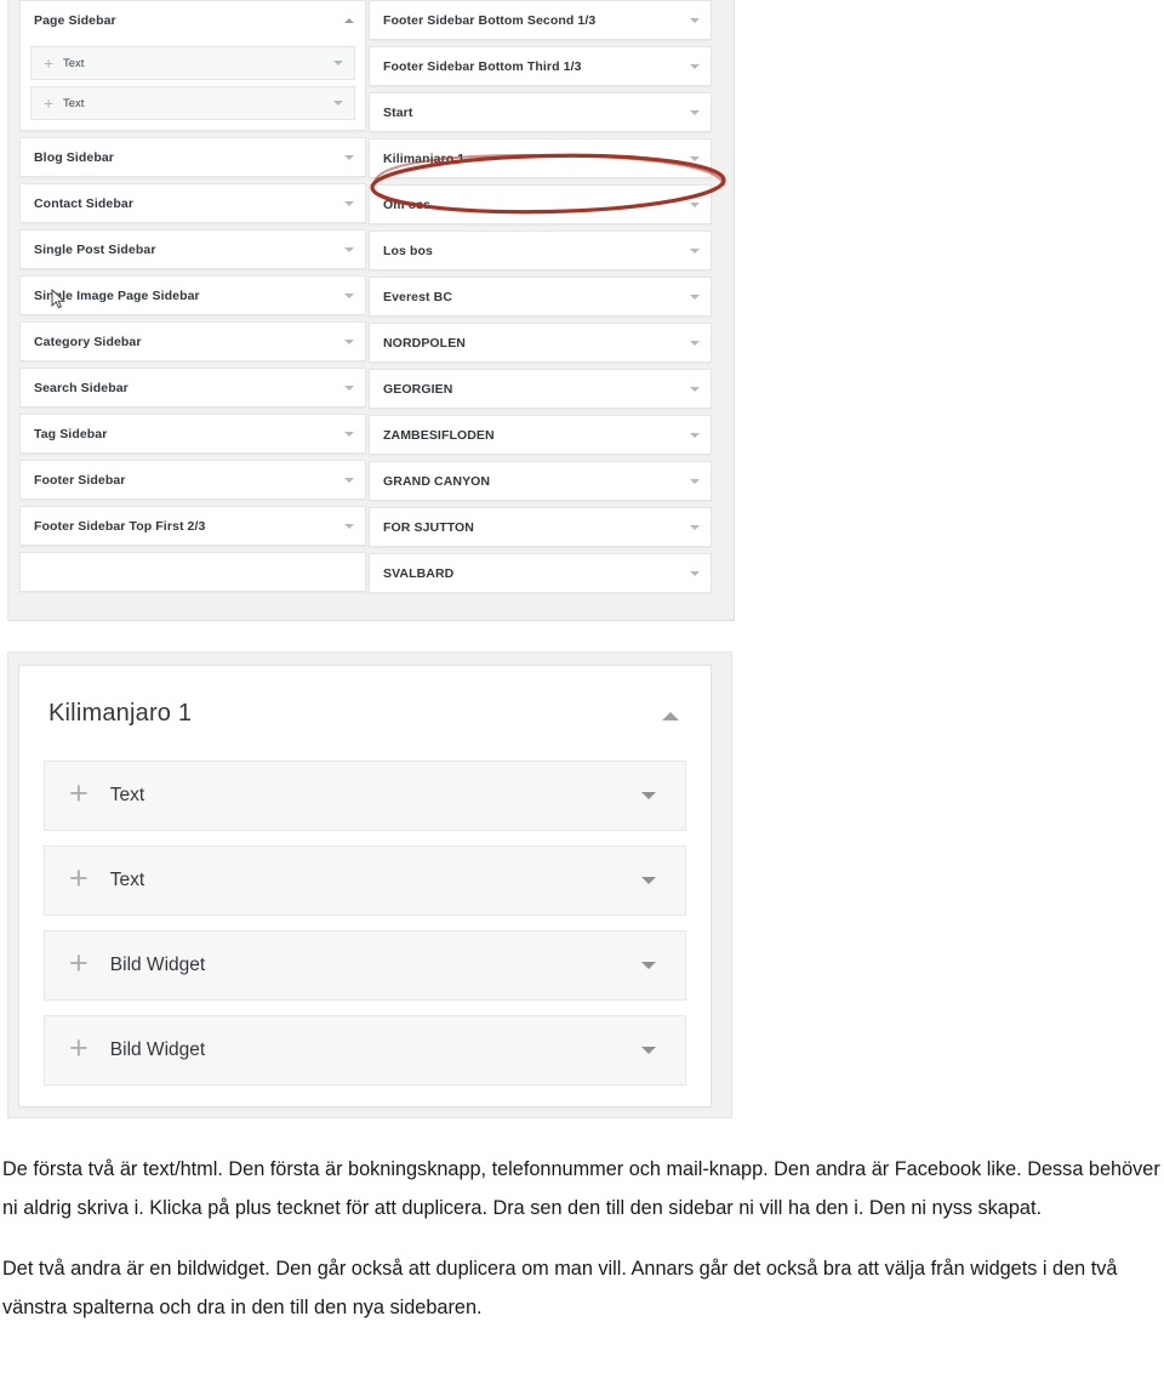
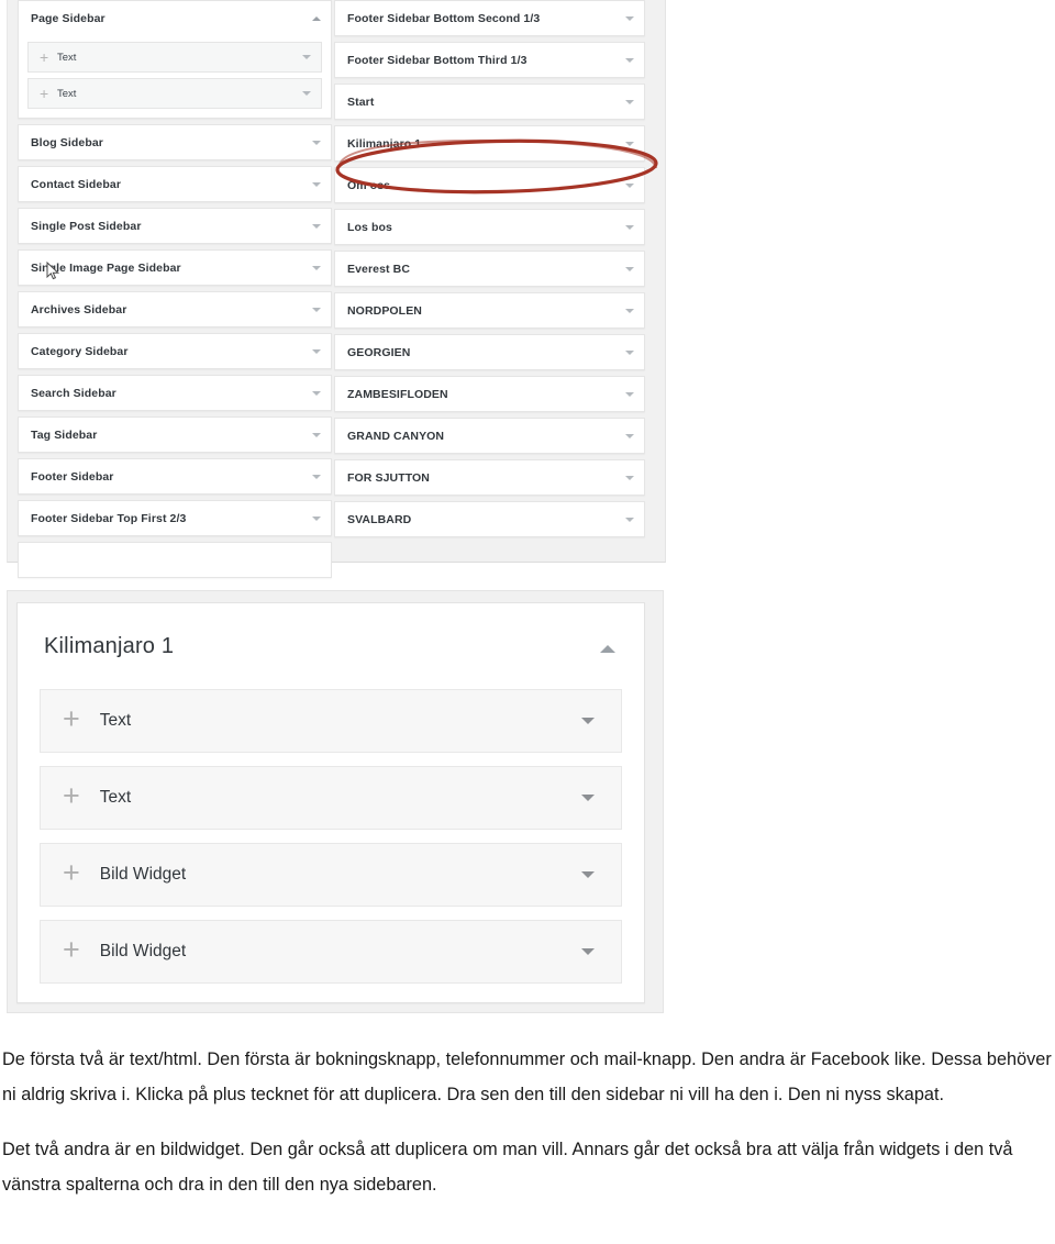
  Page Sidebar
  +
  Text
  +
  Text
  Blog Sidebar
  Contact Sidebar
  Single Post Sidebar
  Sinle Image Page Sidebar
+ Archives Sidebar
  Category Sidebar
  Search Sidebar
  Tag Sidebar
  Footer Sidebar
  Footer Sidebar Top First 2/3
  Footer Sidebar Bottom Second 1/3
  Footer Sidebar Bottom Third 1/3
  Start
  Kilimanjaro 1
  Los bos
  Everest BC
  NORDPOLEN
  GEORGIEN
  ZAMBESIFLODEN
  GRAND CANYON
  FOR SJUTTON
  SVALBARD
  Kilimanjaro 1
  +
  Text
  +
  Text
  +
  Bild Widget
  +
  Bild Widget
  De första två är text/html. Den första är bokningsknapp, telefonnummer och mail-knapp. Den andra är Facebook like. Dessa behöver ni aldrig skriva i. Klicka på plus tecknet för att duplicera. Dra sen den till den sidebar ni vill ha den i. Den ni nyss skapat.
  Det två andra är en bildwidget. Den går också att duplicera om man vill. Annars går det också bra att välja från widgets i den två vänstra spalterna och dra in den till den nya sidebaren.
